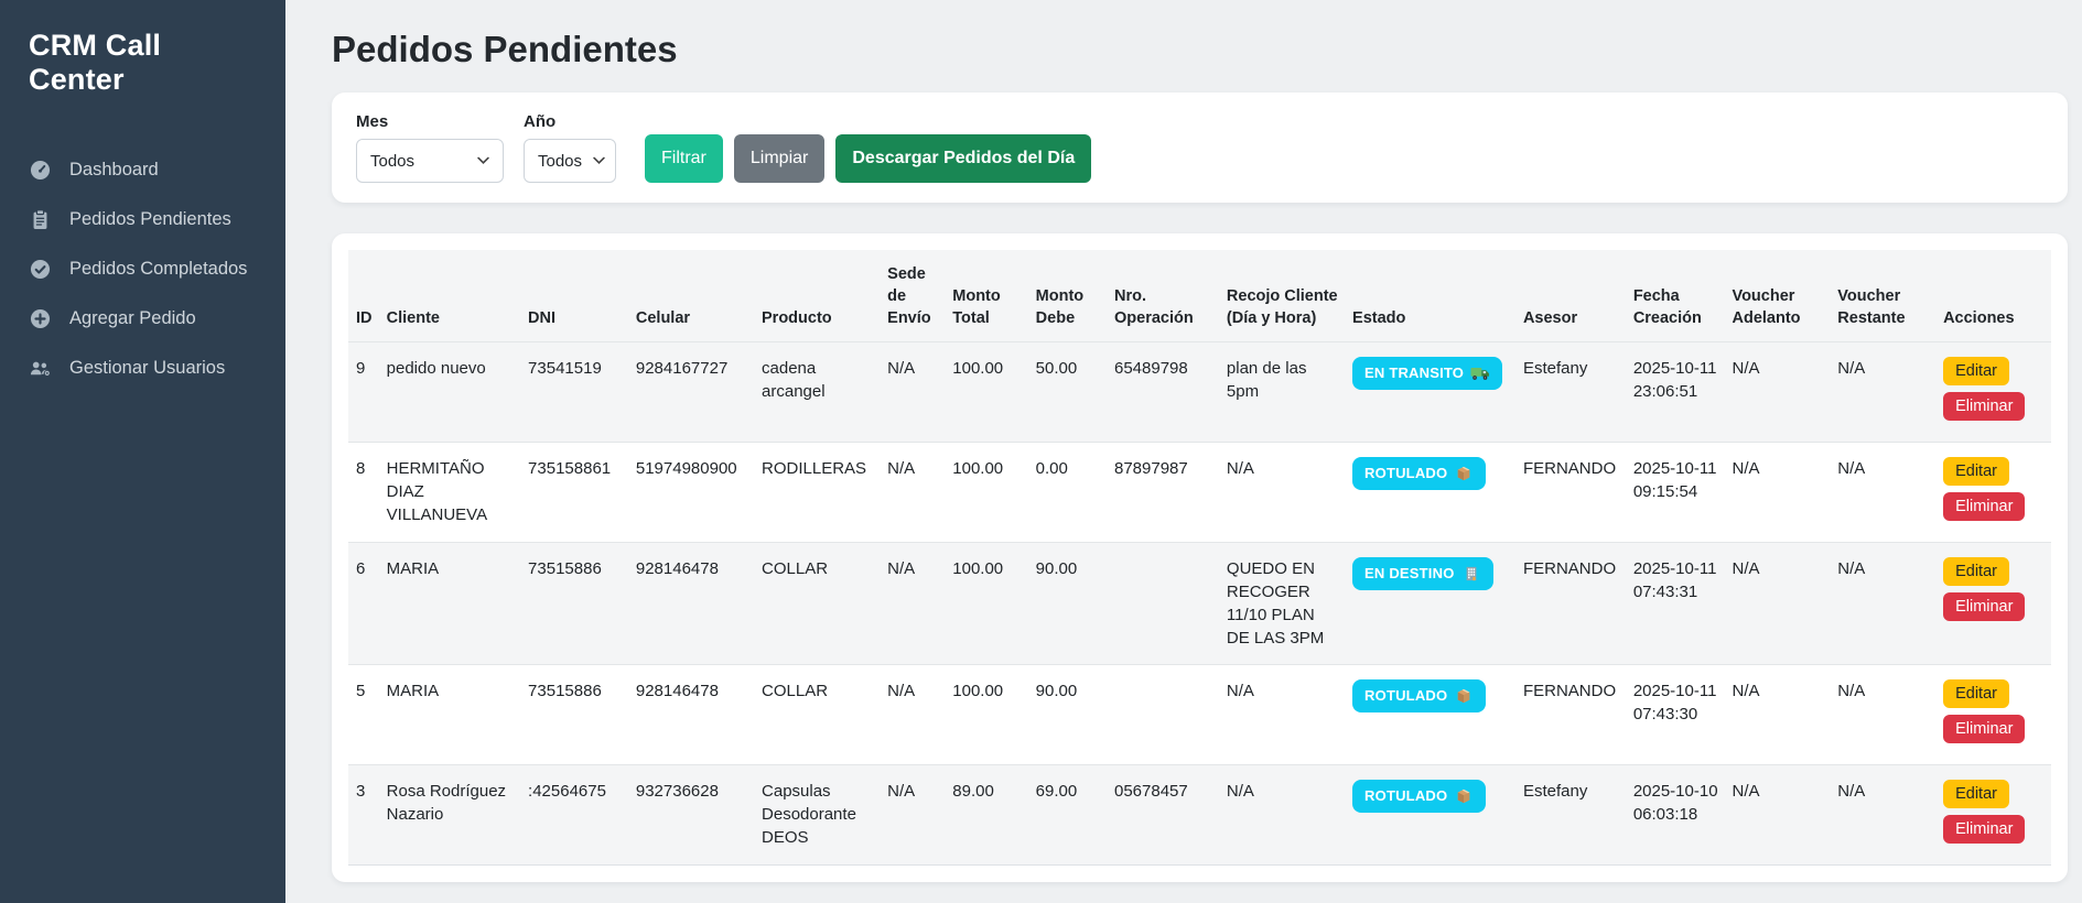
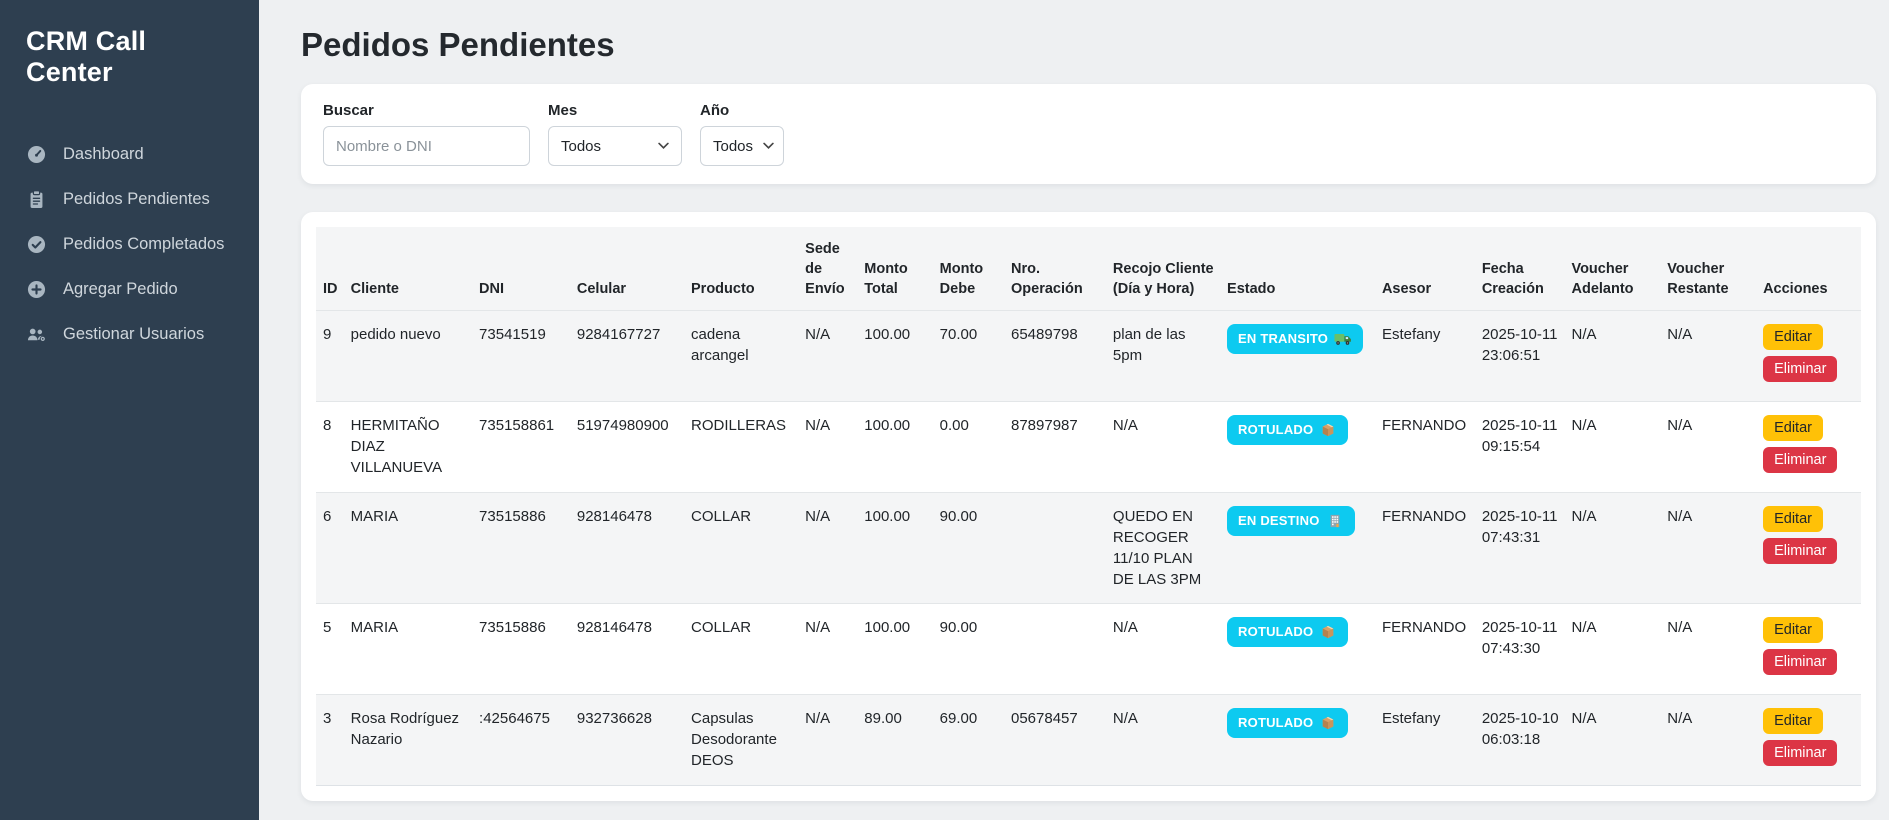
  CRM Call Center
  Dashboard
  Pedidos Pendientes
  Pedidos Completados
  Agregar Pedido
  Gestionar Usuarios
  Pedidos Pendientes
+ Buscar
+ Nombre o DNI
  Mes
  Todos
  Año
  Todos
- Filtrar
- Limpiar
- Descargar Pedidos del Día
  ID	Cliente	DNI	Celular	Producto	Sede de Envío	Monto Total	Monto Debe	Nro. Operación	Recojo Cliente (Día y Hora)	Estado	Asesor	Fecha Creación	Voucher Adelanto	Voucher Restante	Acciones
- 9	pedido nuevo	73541519	9284167727	cadena arcangel	N/A	100.00	50.00	65489798	plan de las 5pm	EN TRANSITO	Estefany	2025-10-11 23:06:51	N/A	N/A	EditarEliminar
+ 9	pedido nuevo	73541519	9284167727	cadena arcangel	N/A	100.00	70.00	65489798	plan de las 5pm	EN TRANSITO	Estefany	2025-10-11 23:06:51	N/A	N/A	EditarEliminar
  8	HERMITAÑO DIAZ VILLANUEVA	735158861	51974980900	RODILLERAS	N/A	100.00	0.00	87897987	N/A	ROTULADO	FERNANDO	2025-10-11 09:15:54	N/A	N/A	EditarEliminar
  6	MARIA	73515886	928146478	COLLAR	N/A	100.00	90.00		QUEDO EN RECOGER 11/10 PLAN DE LAS 3PM	EN DESTINO	FERNANDO	2025-10-11 07:43:31	N/A	N/A	EditarEliminar
  5	MARIA	73515886	928146478	COLLAR	N/A	100.00	90.00		N/A	ROTULADO	FERNANDO	2025-10-11 07:43:30	N/A	N/A	EditarEliminar
  3	Rosa Rodríguez Nazario	:42564675	932736628	Capsulas Desodorante DEOS	N/A	89.00	69.00	05678457	N/A	ROTULADO	Estefany	2025-10-10 06:03:18	N/A	N/A	EditarEliminar
